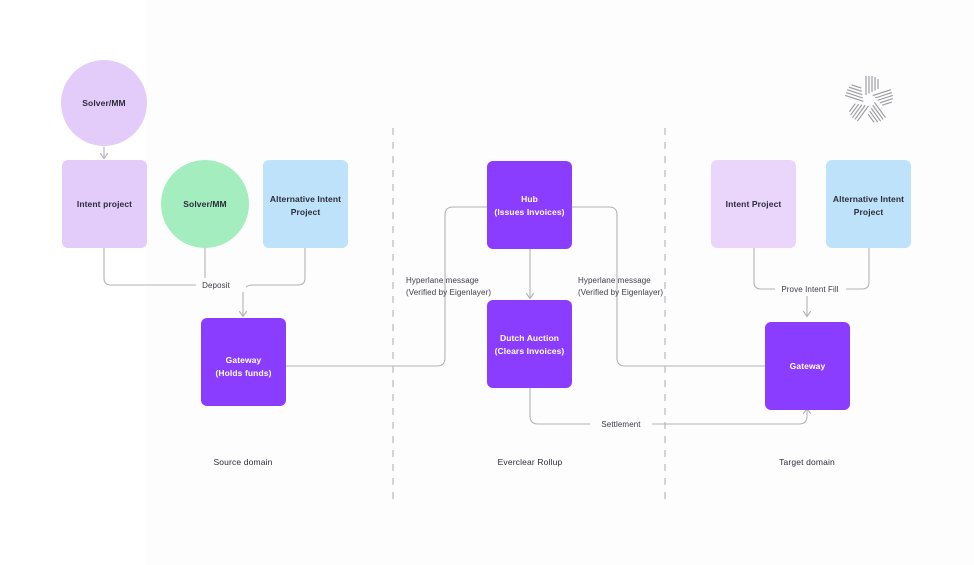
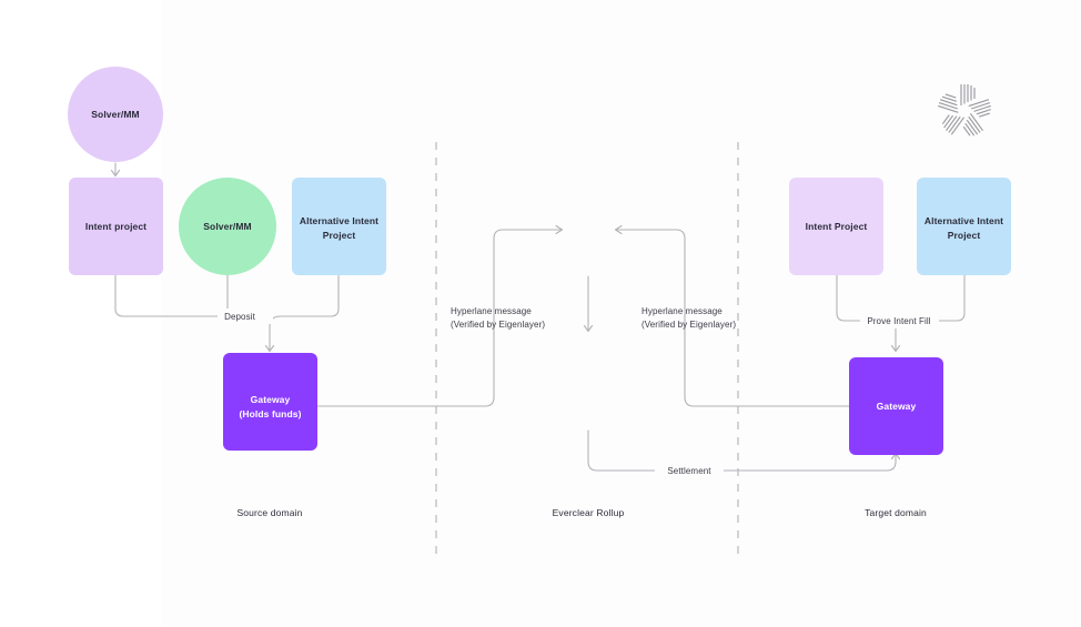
  Solver/MM
  Intent project
  Solver/MM
  Alternative Intent
  Project
  Gateway
  (Holds funds)
- Hub
- (Issues Invoices)
- Dutch Auction
- (Clears Invoices)
  Intent Project
  Alternative Intent
  Project
  Gateway
  Deposit
  Hyperlane message
  (Verified by Eigenlayer)
  Hyperlane message
  (Verified by Eigenlayer)
  Settlement
  Prove Intent Fill
  Source domain
  Everclear Rollup
  Target domain
